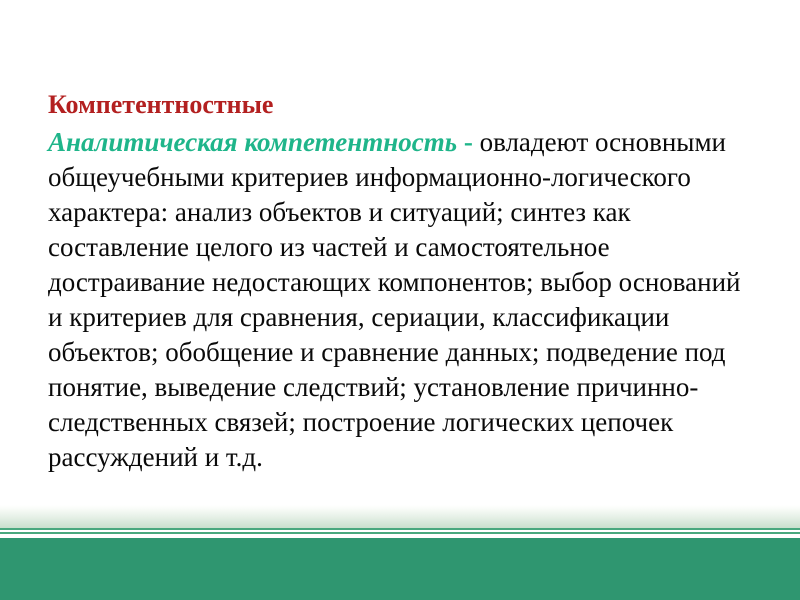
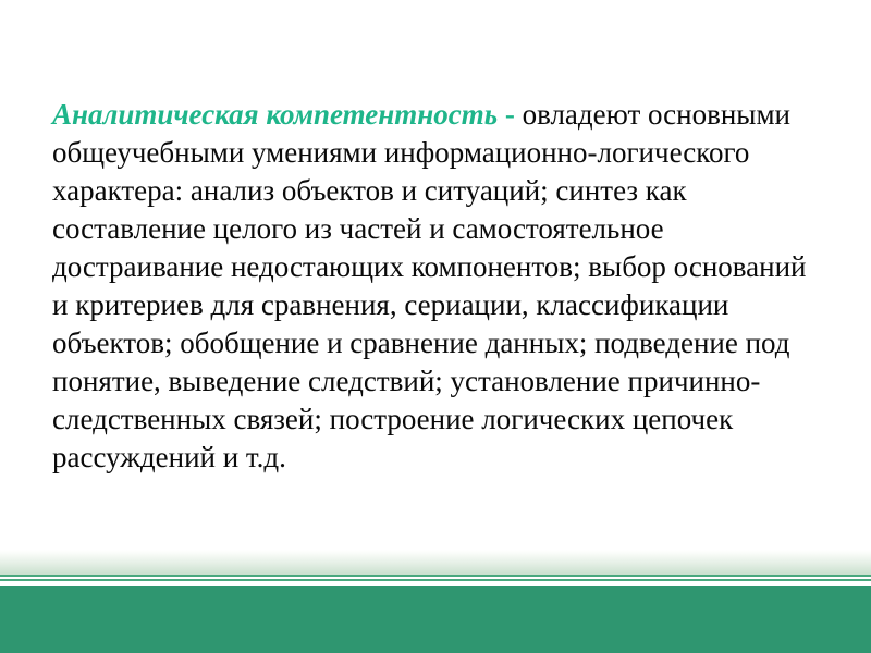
- Компетентностные
- Аналитическая компетентность - овладеют основными общеучебными критериев информационно-логического характера: анализ объектов и ситуаций; синтез как составление целого из частей и самостоятельное достраивание недостающих компонентов; выбор оснований и критериев для сравнения, сериации, классификации объектов; обобщение и сравнение данных; подведение под понятие, выведение следствий; установление причинно-следственных связей; построение логических цепочек рассуждений и т.д.
+ Аналитическая компетентность - овладеют основными общеучебными умениями информационно-логического характера: анализ объектов и ситуаций; синтез как составление целого из частей и самостоятельное достраивание недостающих компонентов; выбор оснований и критериев для сравнения, сериации, классификации объектов; обобщение и сравнение данных; подведение под понятие, выведение следствий; установление причинно-следственных связей; построение логических цепочек рассуждений и т.д.
